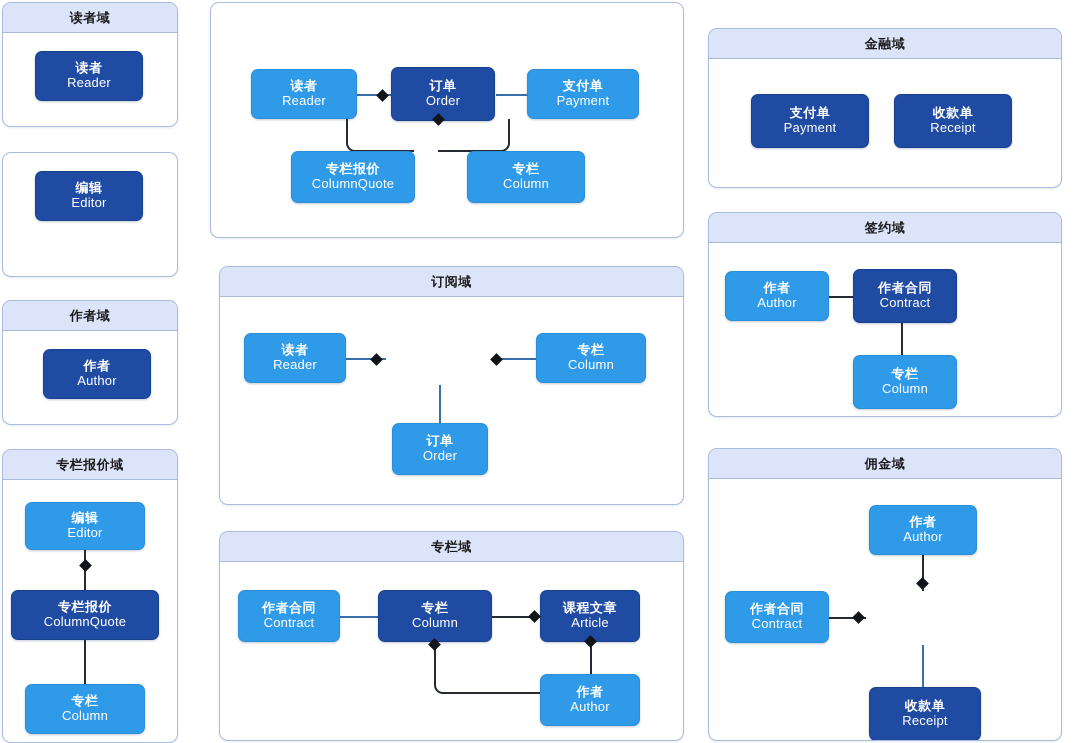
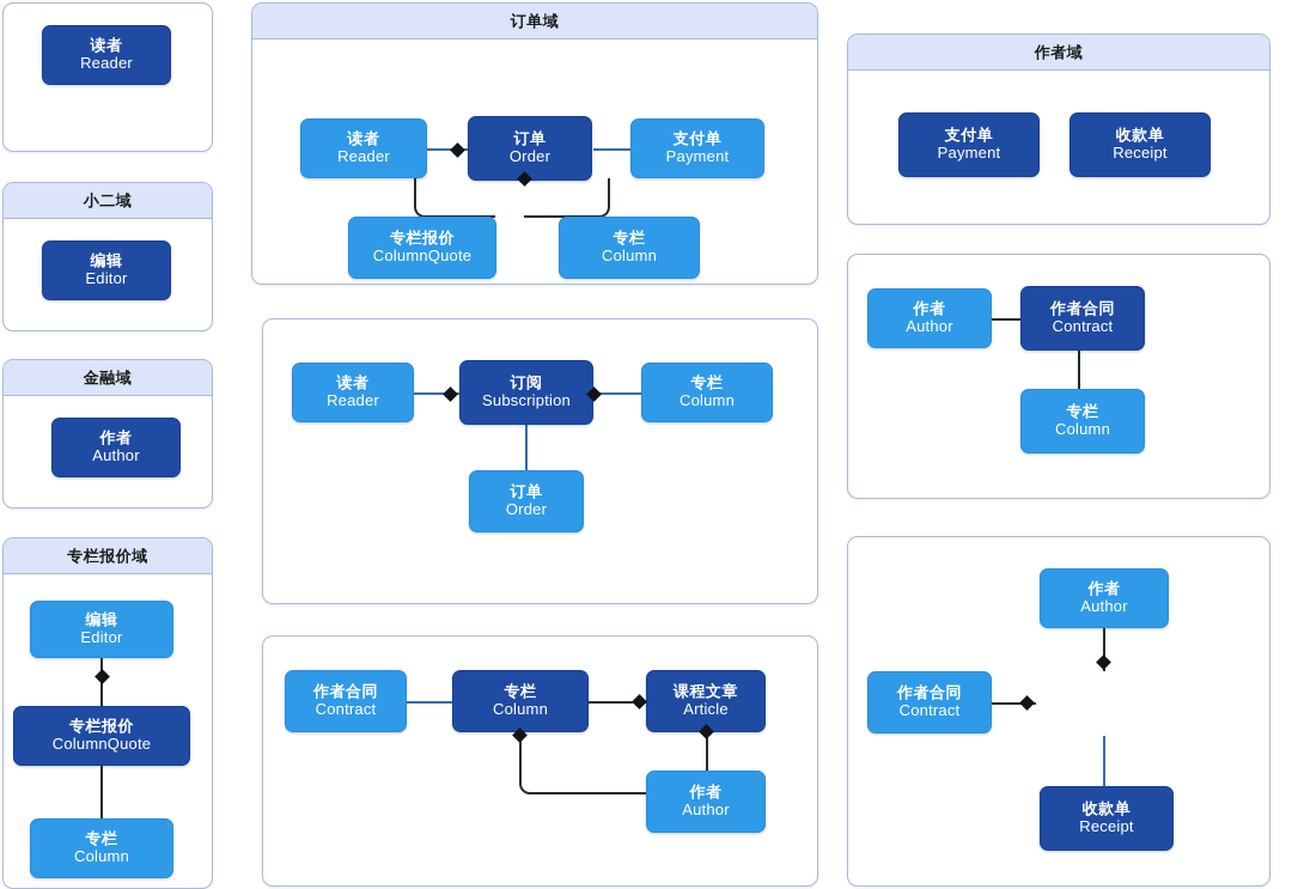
- 读者域
  读者
  Reader
+ 小二域
  编辑
  Editor
- 作者域
+ 金融域
  作者
  Author
  专栏报价域
  编辑
  Editor
  专栏报价
  ColumnQuote
  专栏
  Column
+ 订单域
  读者
  Reader
  订单
  Order
  支付单
  Payment
  专栏报价
  ColumnQuote
  专栏
  Column
- 订阅域
  读者
  Reader
+ 订阅
+ Subscription
  专栏
  Column
  订单
  Order
- 专栏域
  作者合同
  Contract
  专栏
  Column
  课程文章
  Article
  作者
  Author
- 金融域
+ 作者域
  支付单
  Payment
  收款单
  Receipt
- 签约域
  作者
  Author
  作者合同
  Contract
  专栏
  Column
- 佣金域
  作者
  Author
  作者合同
  Contract
  收款单
  Receipt
